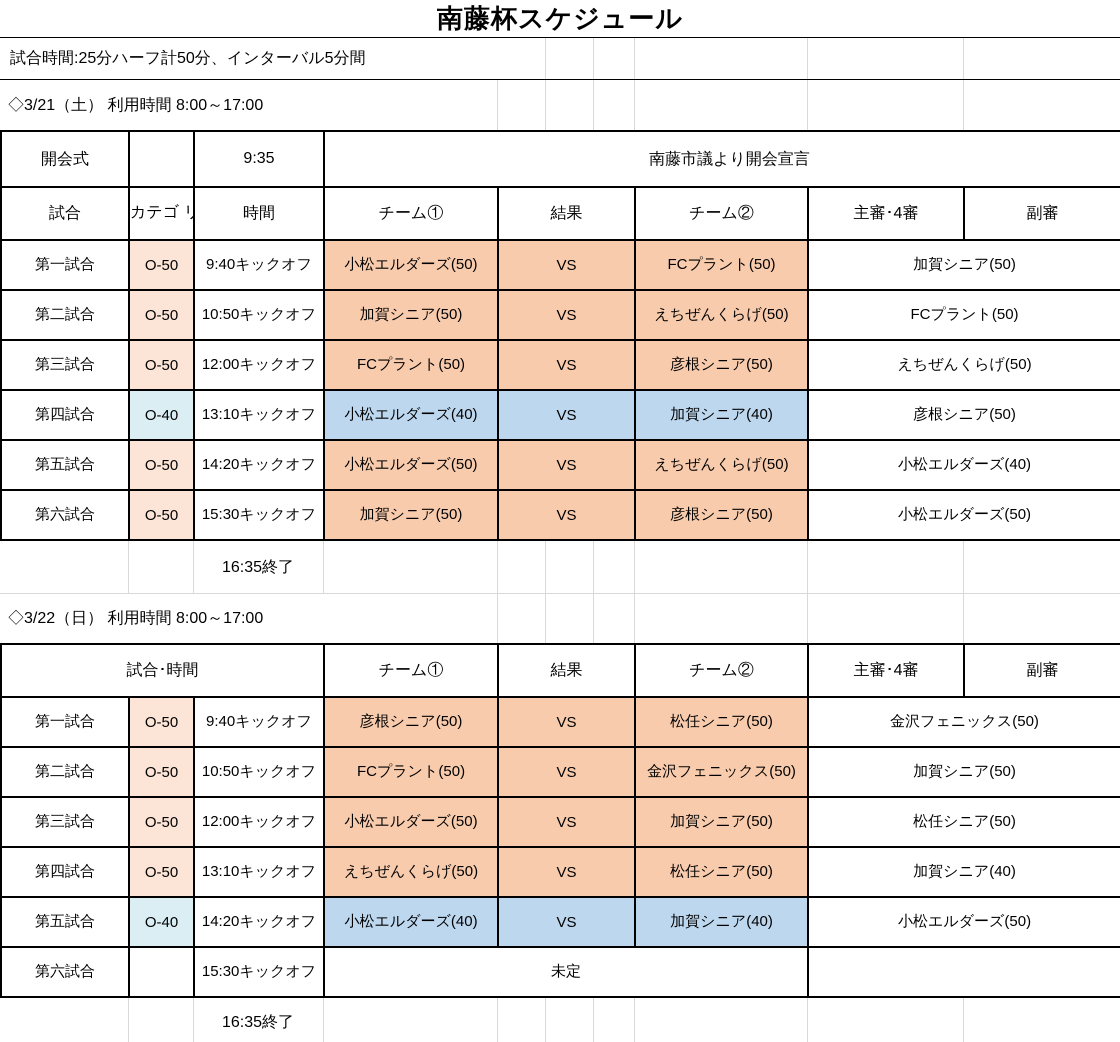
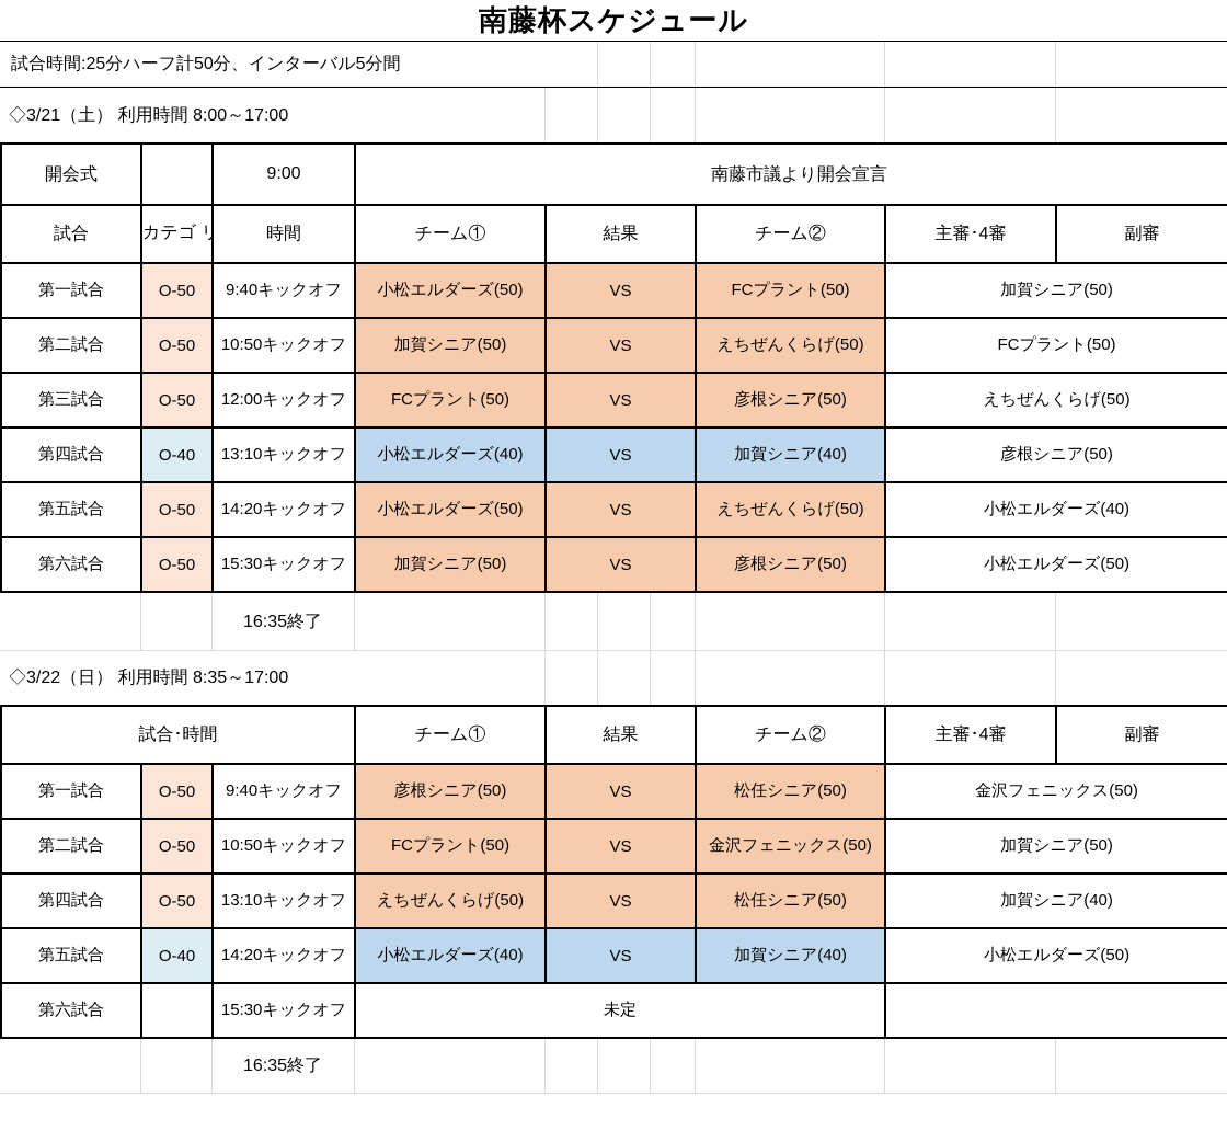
  南藤杯スケジュール
  試合時間:25分ハーフ計50分、インターバル5分間
  ◇3/21（土） 利用時間 8:00～17:00
- 開会式		9:35	南藤市議より開会宣言
+ 開会式		9:00	南藤市議より開会宣言
  試合	カテゴ リ	時間	チーム①	結果	チーム②	主審･4審	副審
  第一試合	O-50	9:40キックオフ	小松エルダーズ(50)	VS	FCプラント(50)	加賀シニア(50)
  第二試合	O-50	10:50キックオフ	加賀シニア(50)	VS	えちぜんくらげ(50)	FCプラント(50)
  第三試合	O-50	12:00キックオフ	FCプラント(50)	VS	彦根シニア(50)	えちぜんくらげ(50)
  第四試合	O-40	13:10キックオフ	小松エルダーズ(40)	VS	加賀シニア(40)	彦根シニア(50)
  第五試合	O-50	14:20キックオフ	小松エルダーズ(50)	VS	えちぜんくらげ(50)	小松エルダーズ(40)
  第六試合	O-50	15:30キックオフ	加賀シニア(50)	VS	彦根シニア(50)	小松エルダーズ(50)
  16:35終了
- ◇3/22（日） 利用時間 8:00～17:00
+ ◇3/22（日） 利用時間 8:35～17:00
  試合･時間	チーム①	結果	チーム②	主審･4審	副審
  第一試合	O-50	9:40キックオフ	彦根シニア(50)	VS	松任シニア(50)	金沢フェニックス(50)
  第二試合	O-50	10:50キックオフ	FCプラント(50)	VS	金沢フェニックス(50)	加賀シニア(50)
- 第三試合	O-50	12:00キックオフ	小松エルダーズ(50)	VS	加賀シニア(50)	松任シニア(50)
  第四試合	O-50	13:10キックオフ	えちぜんくらげ(50)	VS	松任シニア(50)	加賀シニア(40)
  第五試合	O-40	14:20キックオフ	小松エルダーズ(40)	VS	加賀シニア(40)	小松エルダーズ(50)
  第六試合		15:30キックオフ	未定
  16:35終了
